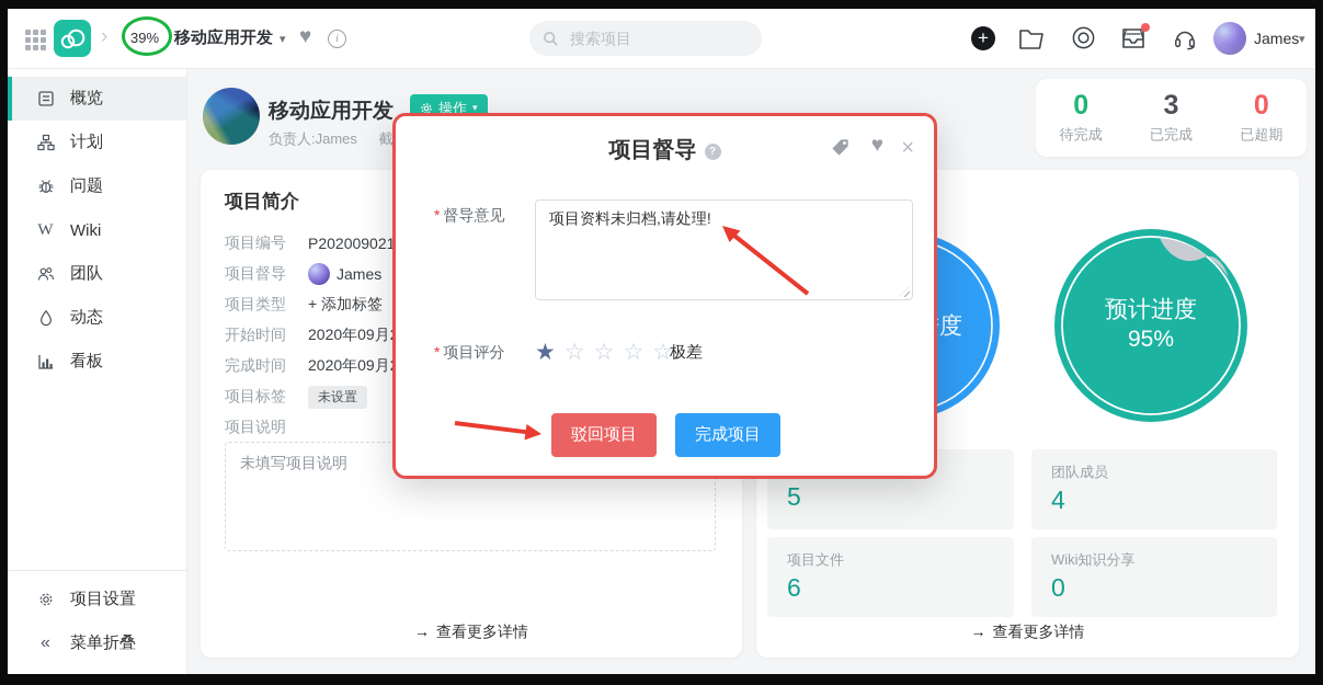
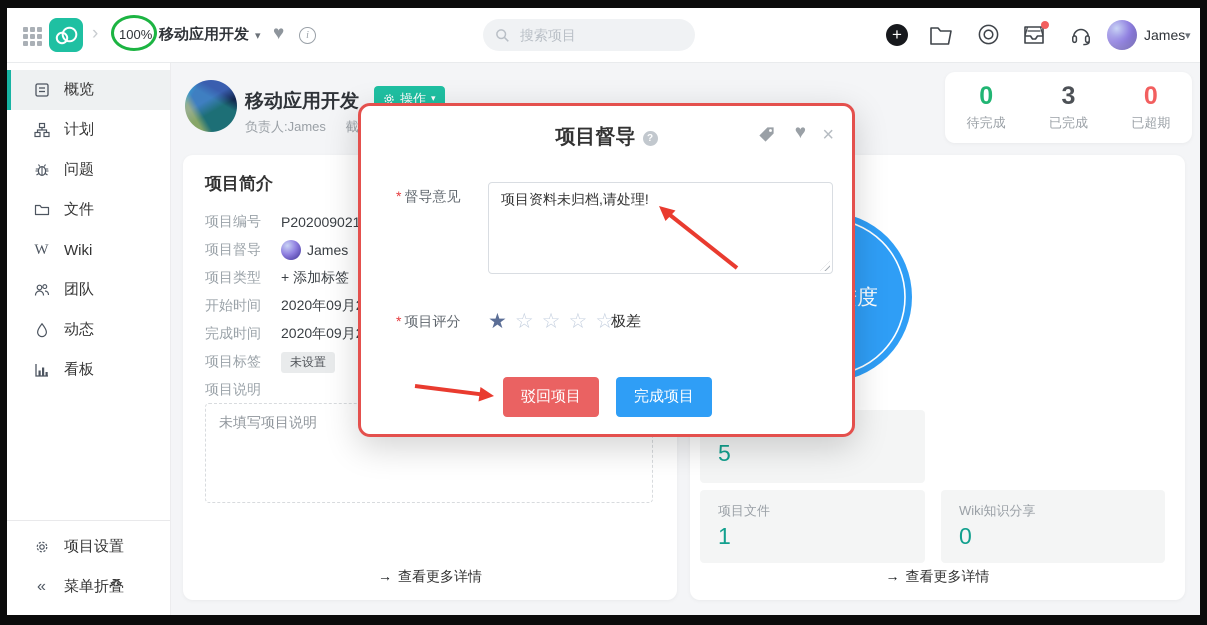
  ›
- 39%
+ 100%
  移动应用开发
  ▾
  ♥
  i
  搜索项目
  +
  James
  ▾
  概览
  计划
  问题
+ 文件
  W
  Wiki
  团队
  动态
  看板
  项目设置
  «
  菜单折叠
  移动应用开发
  操作
  ▾
  负责人:James 截
  0
  待完成
  3
  已完成
  0
  已超期
  项目简介
  项目编号
  P202009021
  项目督导
  James
  项目类型
  + 添加标签
  开始时间
  2020年09月
  完成时间
  2020年09月
  项目标签
  未设置
  项目说明
  未填写项目说明
  → 查看更多详情
- 预计进度
- 95%
  5
- 团队成员
- 4
  项目文件
- 6
+ 1
  Wiki知识分享
  0
  → 查看更多详情
  项目督导 ?
  ♥
  ×
  * 督导意见
  项目资料未归档,请处理!
  * 项目评分
  极差
  驳回项目
  完成项目
